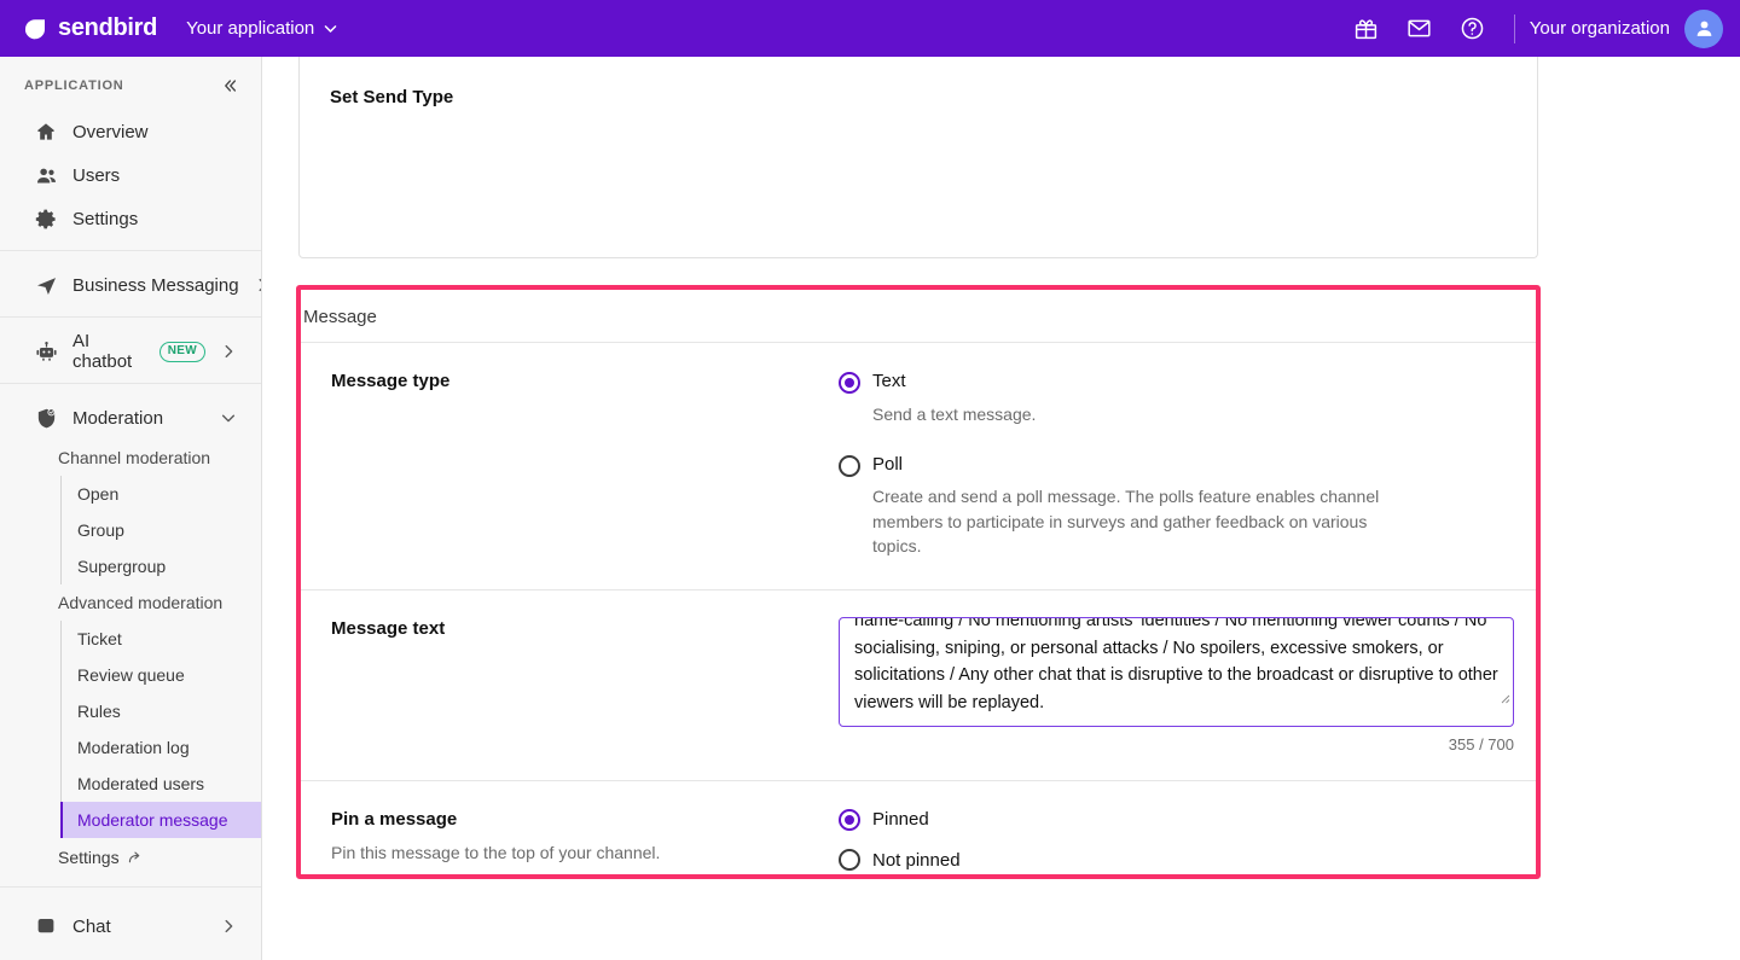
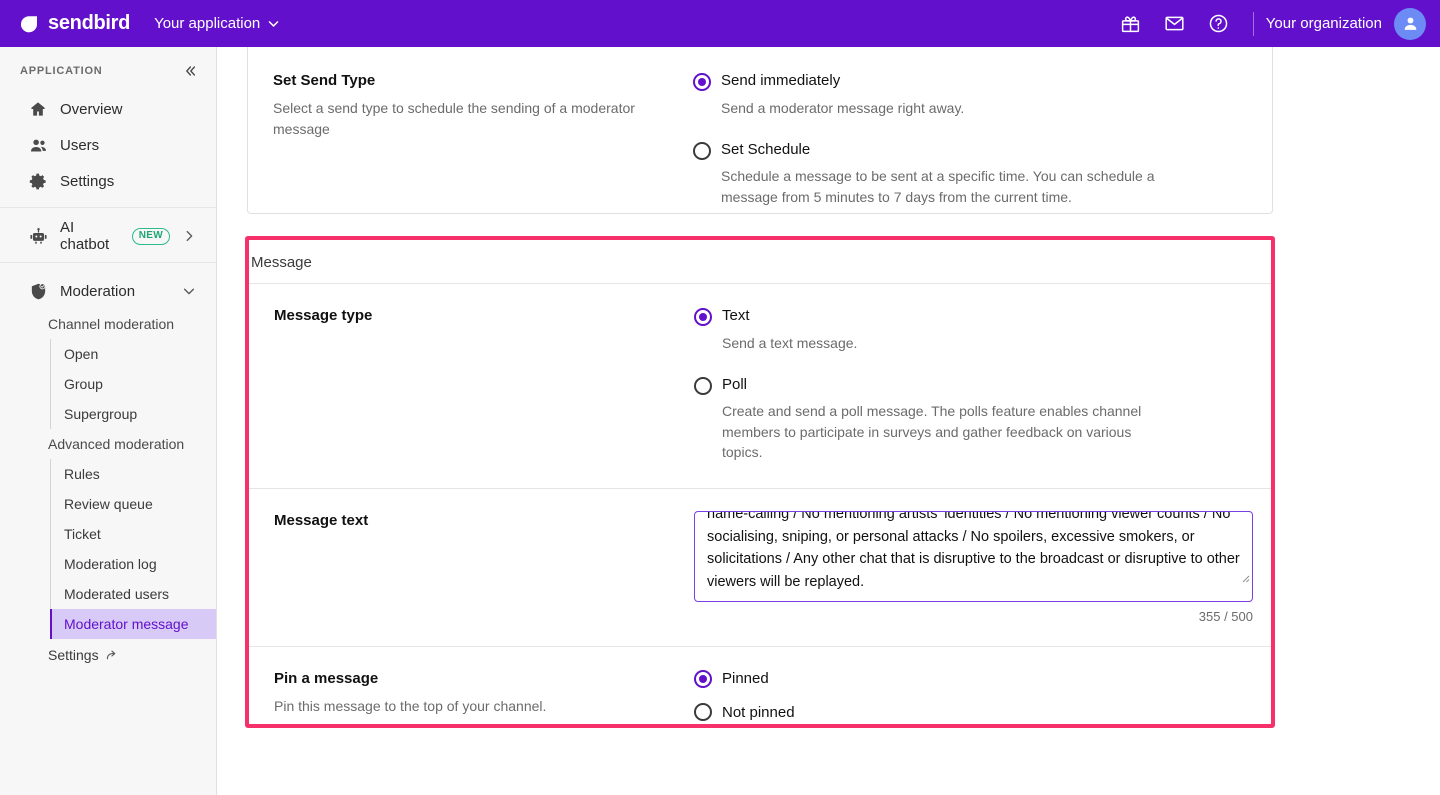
  sendbird
  Your application
  Your organization
  APPLICATION
  Overview
  Users
  Settings
- Business Messaging
  AI chatbot
  NEW
  Moderation
  Channel moderation
  Open
  Group
  Supergroup
  Advanced moderation
- Ticket
+ Rules
  Review queue
- Rules
+ Ticket
  Moderation log
  Moderated users
  Moderator message
  Settings
- Chat
  Set Send Type
+ Select a send type to schedule the sending of a moderator message
+ Send immediately
+ Send a moderator message right away.
+ Set Schedule
+ Schedule a message to be sent at a specific time. You can schedule a message from 5 minutes to 7 days from the current time.
  Message
  Message type
  Text
  Send a text message.
  Poll
  Create and send a poll message. The polls feature enables channel members to participate in surveys and gather feedback on various topics.
  Message text
  name-calling / No mentioning artists' identities / No mentioning viewer counts / No socialising, sniping, or personal attacks / No spoilers, excessive smokers, or solicitations / Any other chat that is disruptive to the broadcast or disruptive to other viewers will be replayed.
- 355 / 700
+ 355 / 500
  Pin a message
  Pin this message to the top of your channel.
  Pinned
  Not pinned
